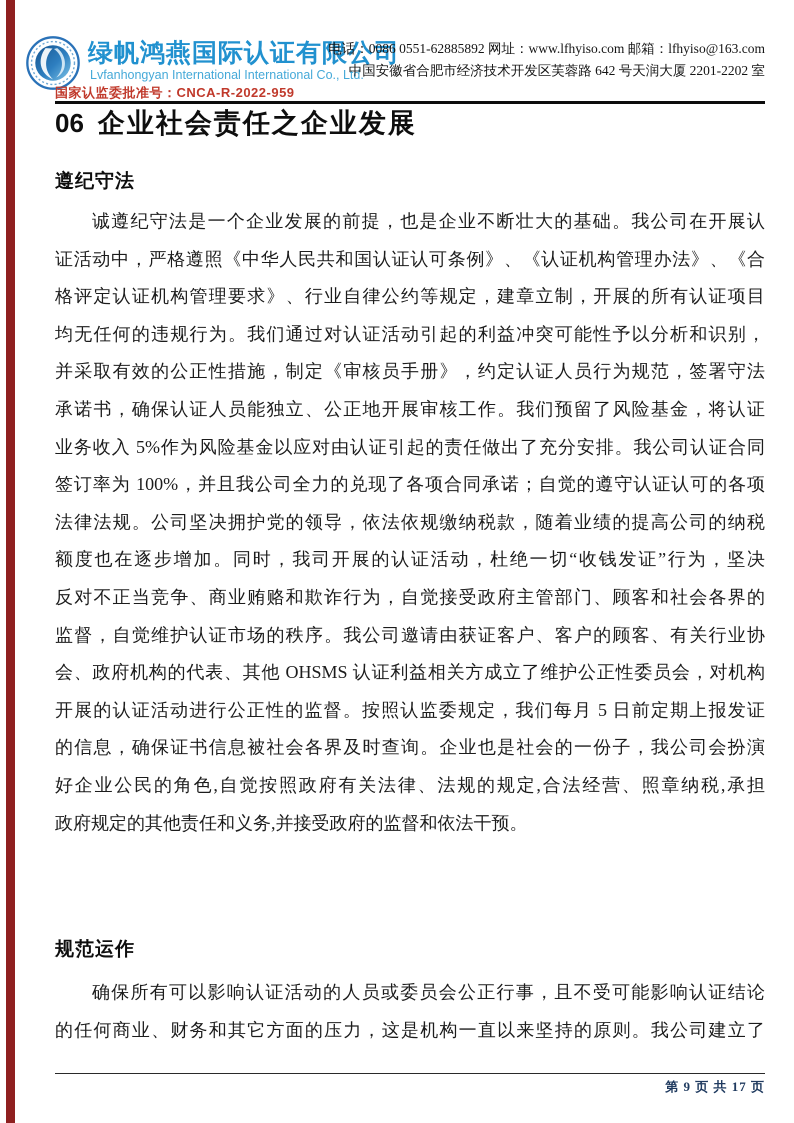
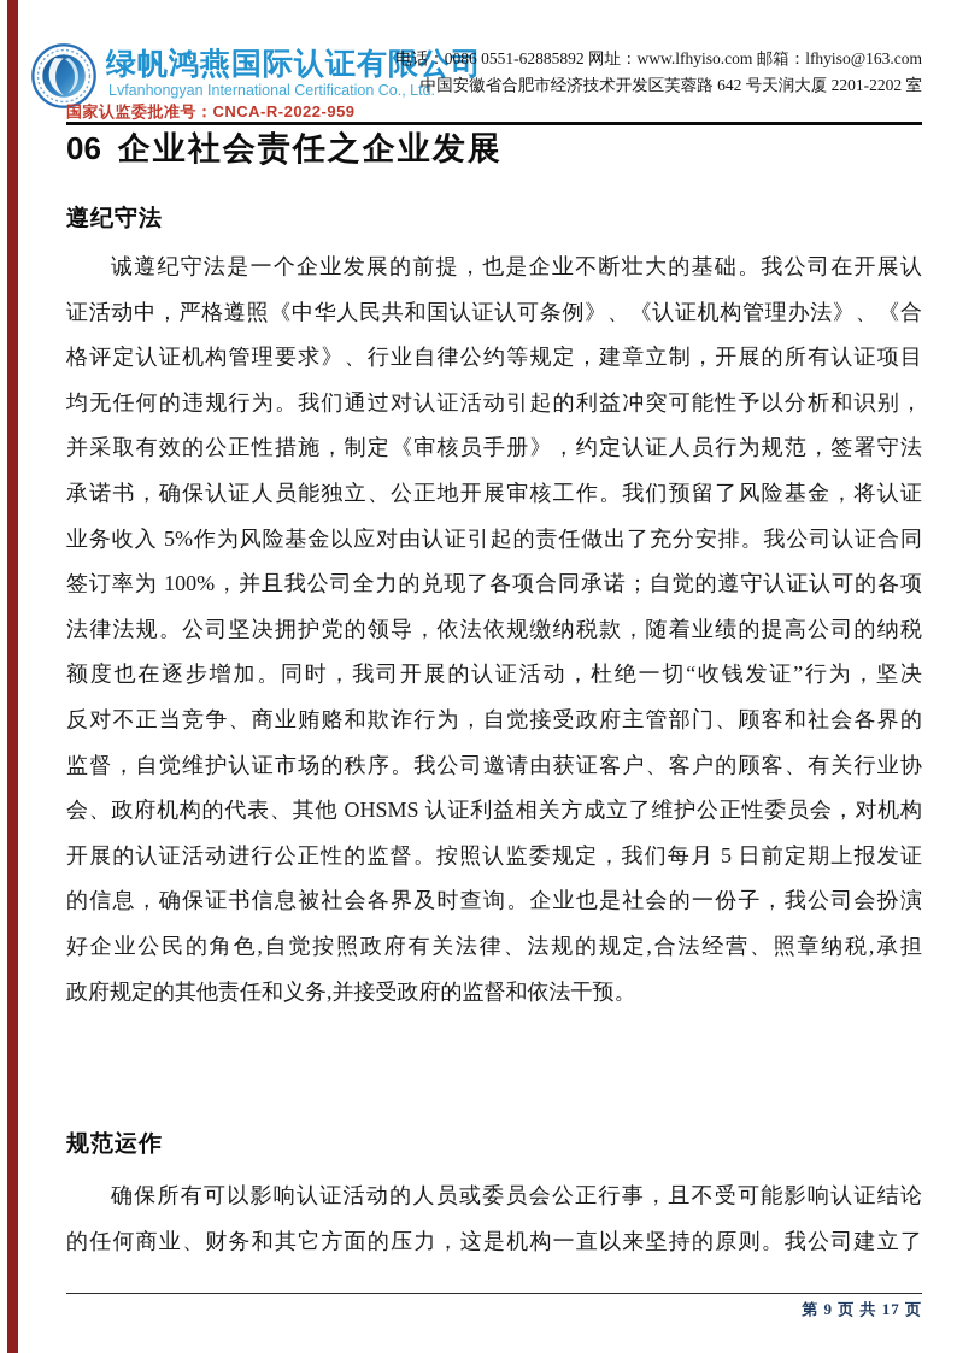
  绿帆鸿燕国际认证有限公司
- Lvfanhongyan International International Co., Ltd.
+ Lvfanhongyan International Certification Co., Ltd.
  国家认监委批准号：CNCA-R-2022-959
  电话：0086 0551-62885892 网址：www.lfhyiso.com 邮箱：lfhyiso@163.com
  中国安徽省合肥市经济技术开发区芙蓉路 642 号天润大厦 2201-2202 室
  06
  企业社会责任之企业发展
  遵纪守法
  诚遵纪守法是一个企业发展的前提，也是企业不断壮大的基础。我公司在开展认
  证活动中，严格遵照《中华人民共和国认证认可条例》、《认证机构管理办法》、《合
  格评定认证机构管理要求》、行业自律公约等规定，建章立制，开展的所有认证项目
  均无任何的违规行为。我们通过对认证活动引起的利益冲突可能性予以分析和识别，
  并采取有效的公正性措施，制定《审核员手册》，约定认证人员行为规范，签署守法
  承诺书，确保认证人员能独立、公正地开展审核工作。我们预留了风险基金，将认证
  业务收入 5%作为风险基金以应对由认证引起的责任做出了充分安排。我公司认证合同
  签订率为 100%，并且我公司全力的兑现了各项合同承诺；自觉的遵守认证认可的各项
  法律法规。公司坚决拥护党的领导，依法依规缴纳税款，随着业绩的提高公司的纳税
  额度也在逐步增加。同时，我司开展的认证活动，杜绝一切“收钱发证”行为，坚决
  反对不正当竞争、商业贿赂和欺诈行为，自觉接受政府主管部门、顾客和社会各界的
  监督，自觉维护认证市场的秩序。我公司邀请由获证客户、客户的顾客、有关行业协
  会、政府机构的代表、其他 OHSMS 认证利益相关方成立了维护公正性委员会，对机构
  开展的认证活动进行公正性的监督。按照认监委规定，我们每月 5 日前定期上报发证
  的信息，确保证书信息被社会各界及时查询。企业也是社会的一份子，我公司会扮演
  好企业公民的角色,自觉按照政府有关法律、法规的规定,合法经营、照章纳税,承担
  政府规定的其他责任和义务,并接受政府的监督和依法干预。
  规范运作
  确保所有可以影响认证活动的人员或委员会公正行事，且不受可能影响认证结论
  的任何商业、财务和其它方面的压力，这是机构一直以来坚持的原则。我公司建立了
  第 9 页 共 17 页
